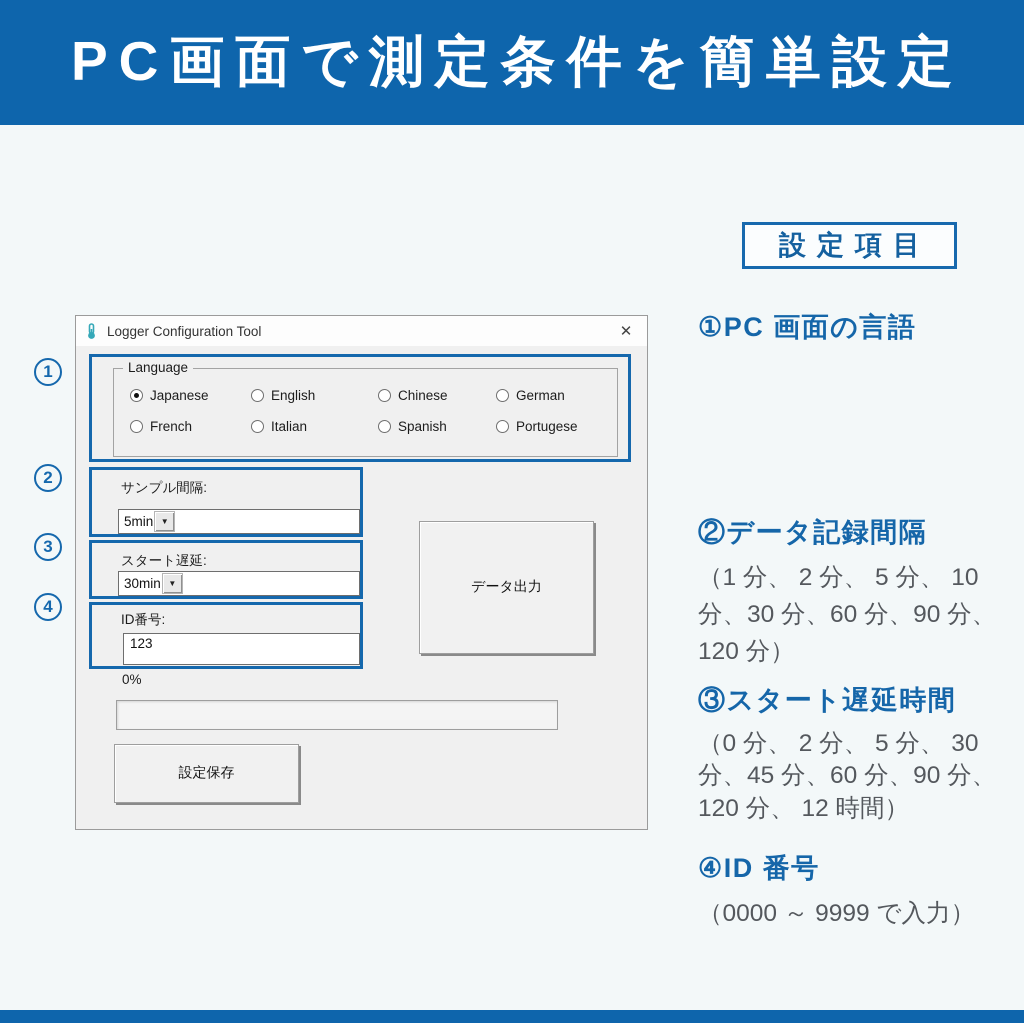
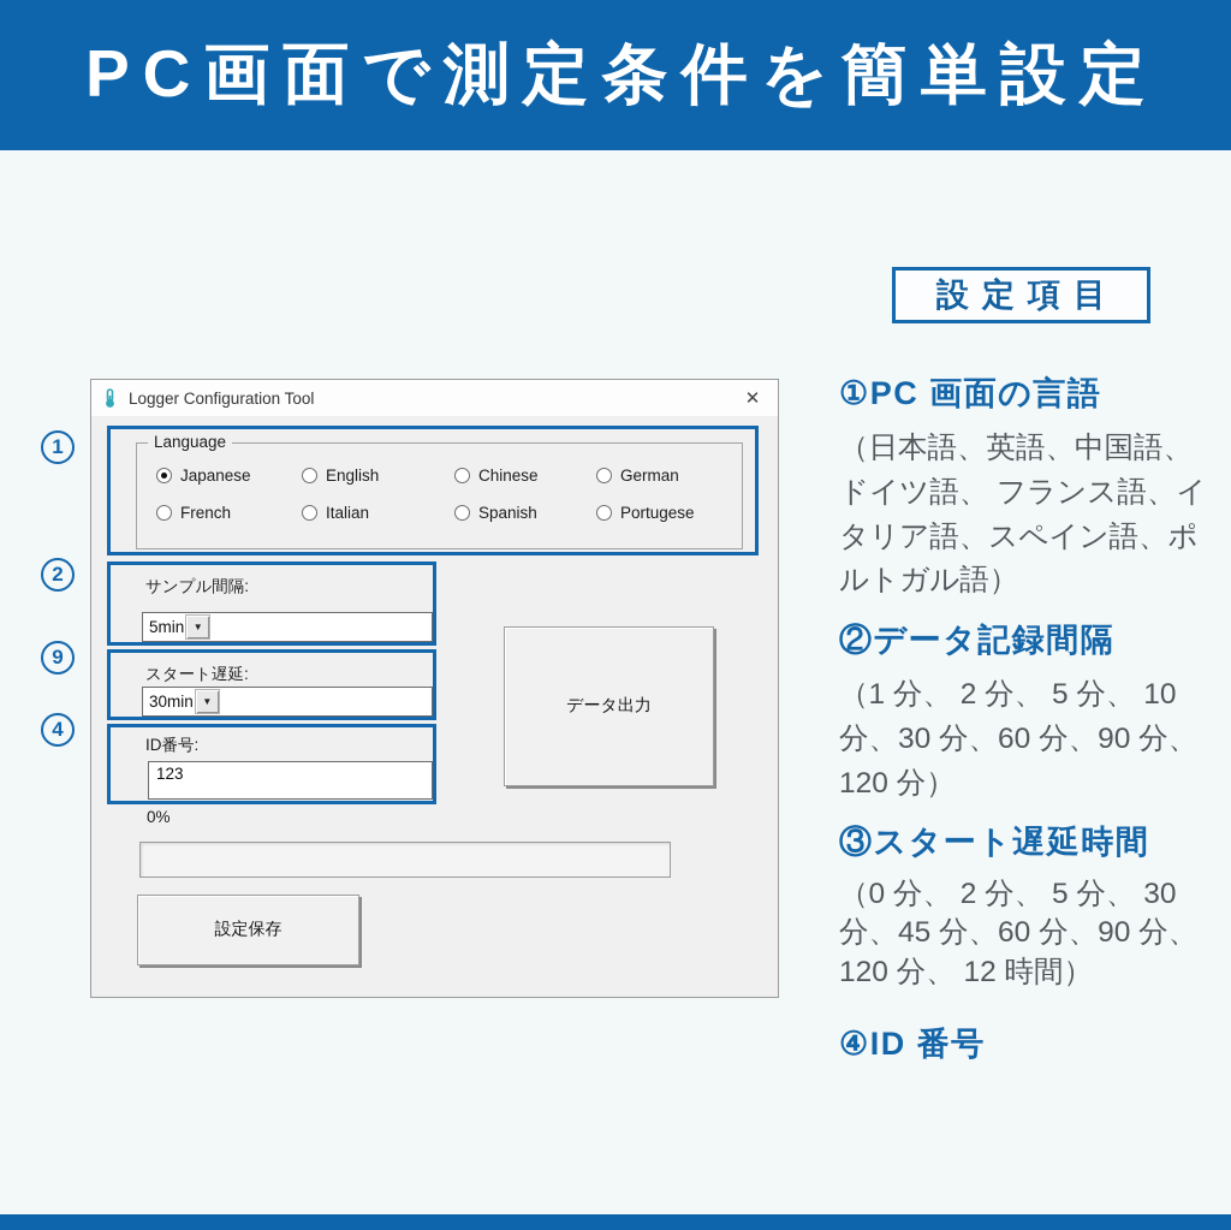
  PC画面で測定条件を簡単設定
  Logger Configuration Tool
  ✕
  Language
  Japanese
  English
  Chinese
  German
  French
  Italian
  Spanish
  Portugese
  サンプル間隔:
  5min
  ▼
  スタート遅延:
  30min
  ▼
  ID番号:
  123
  データ出力
  0%
  設定保存
  1
  2
- 3
+ 9
  4
  設定項目
  ①PC 画面の言語
+ （日本語、英語、中国語、ドイツ語、 フランス語、イタリア語、スペイン語、ポルトガル語）
  ②データ記録間隔
  （1 分、 2 分、 5 分、 10 分、30 分、60 分、90 分、120 分）
  ③スタート遅延時間
  （0 分、 2 分、 5 分、 30 分、45 分、60 分、90 分、120 分、 12 時間）
  ④ID 番号
- （0000 ～ 9999 で入力）
